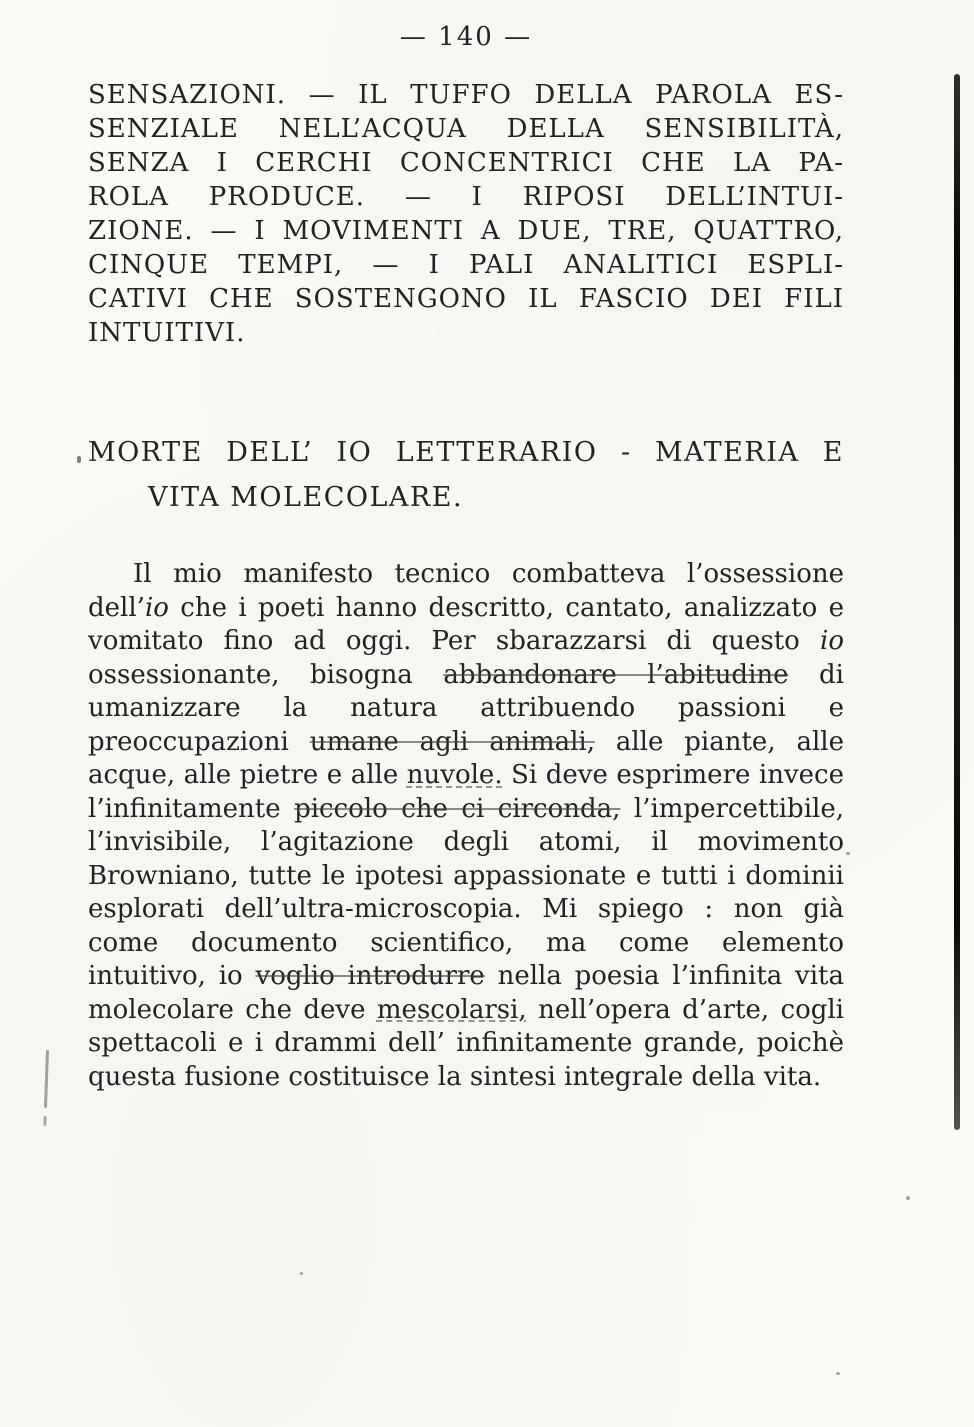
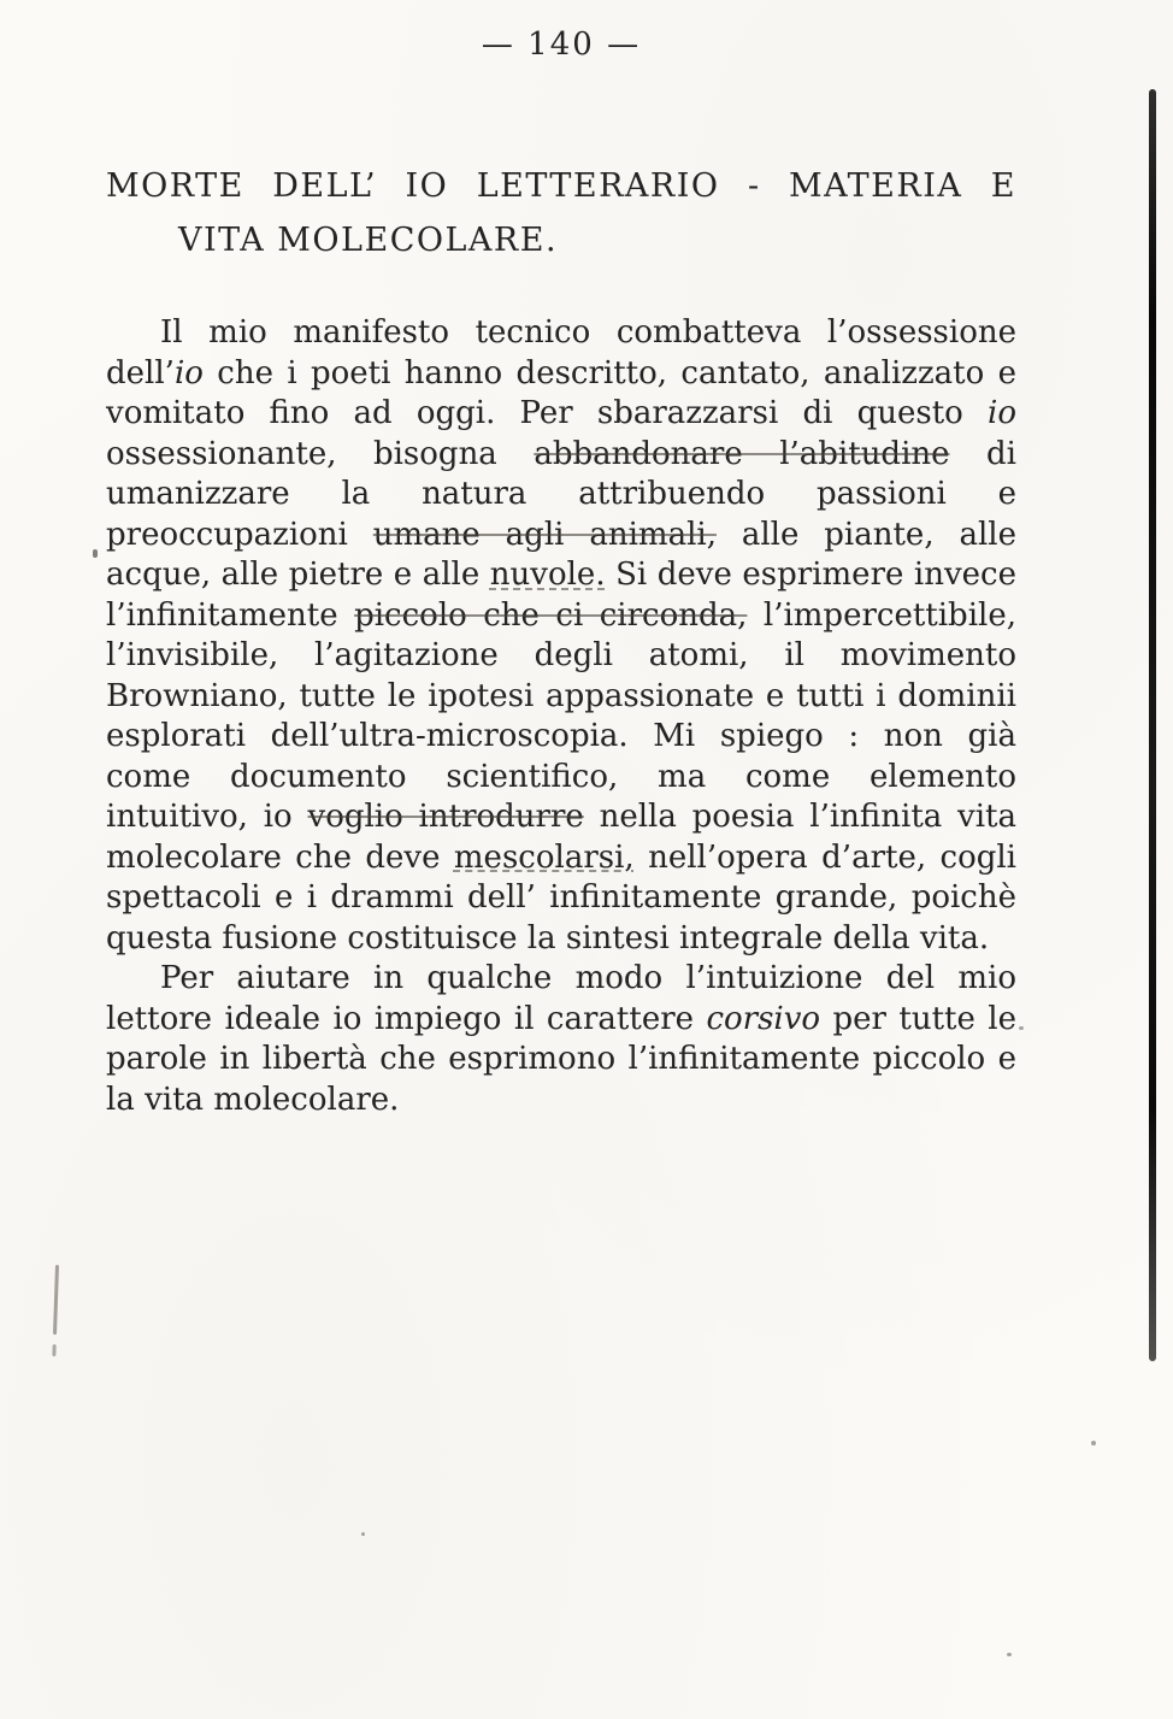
  — 140 —
- SENSAZIONI. — IL TUFFO DELLA PAROLA ES-
- SENZIALE NELL’ACQUA DELLA SENSIBILITÀ,
- SENZA I CERCHI CONCENTRICI CHE LA PA-
- ROLA PRODUCE. — I RIPOSI DELL’INTUI-
- ZIONE. — I MOVIMENTI A DUE, TRE, QUATTRO,
- CINQUE TEMPI, — I PALI ANALITICI ESPLI-
- CATIVI CHE SOSTENGONO IL FASCIO DEI FILI
- INTUITIVI.
  MORTE DELL’ IO LETTERARIO - MATERIA E
  VITA MOLECOLARE.
  Il mio manifesto tecnico combatteva l’ossessione dell’io che i poeti hanno descritto, cantato, analizzato e vomitato fino ad oggi. Per sbarazzarsi di questo io ossessionante, bisogna abbandonare l’abitudine di umanizzare la natura attribuendo passioni e preoccupazioni umane agli animali, alle piante, alle acque, alle pietre e alle nuvole. Si deve esprimere invece l’infinitamente piccolo che ci circonda, l’impercettibile, l’invisibile, l’agitazione degli atomi, il movimento Browniano, tutte le ipotesi appassionate e tutti i dominii esplorati dell’ultra-microscopia. Mi spiego : non già come documento scientifico, ma come elemento intuitivo, io voglio introdurre nella poesia l’infinita vita molecolare che deve mescolarsi, nell’opera d’arte, cogli spettacoli e i drammi dell’ infinitamente grande, poichè questa fusione costituisce la sintesi integrale della vita.
+ Per aiutare in qualche modo l’intuizione del mio lettore ideale io impiego il carattere corsivo per tutte le parole in libertà che esprimono l’infinitamente piccolo e la vita molecolare.
